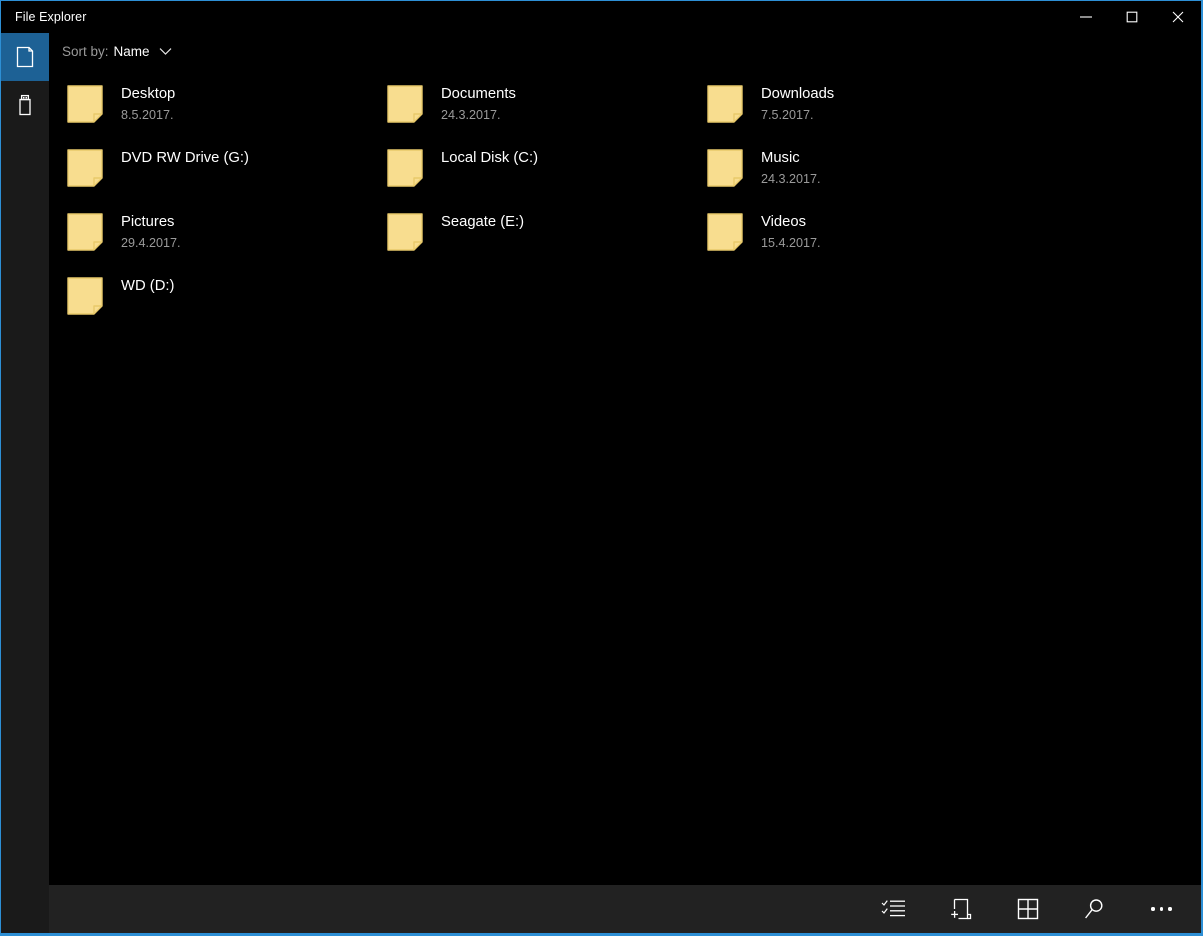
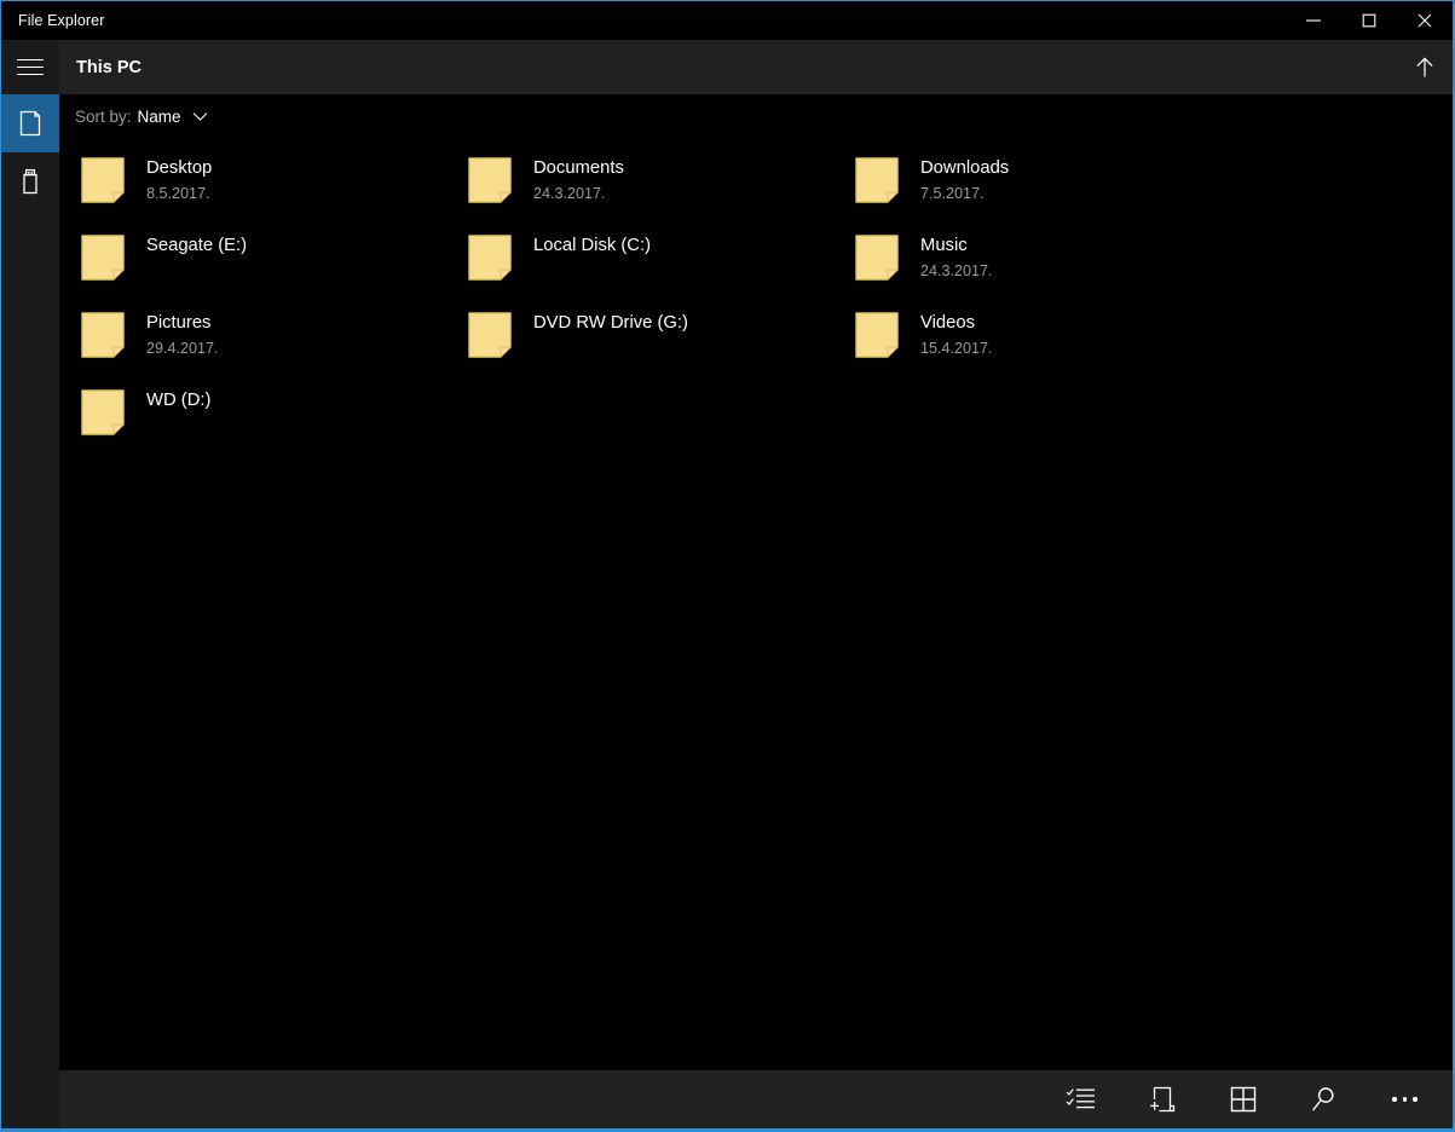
  File Explorer
+ This PC
  Sort by:
  Name
  Desktop
  8.5.2017.
  Documents
  24.3.2017.
  Downloads
  7.5.2017.
- DVD RW Drive (G:)
+ Seagate (E:)
  Local Disk (C:)
  Music
  24.3.2017.
  Pictures
  29.4.2017.
- Seagate (E:)
+ DVD RW Drive (G:)
  Videos
  15.4.2017.
  WD (D:)
